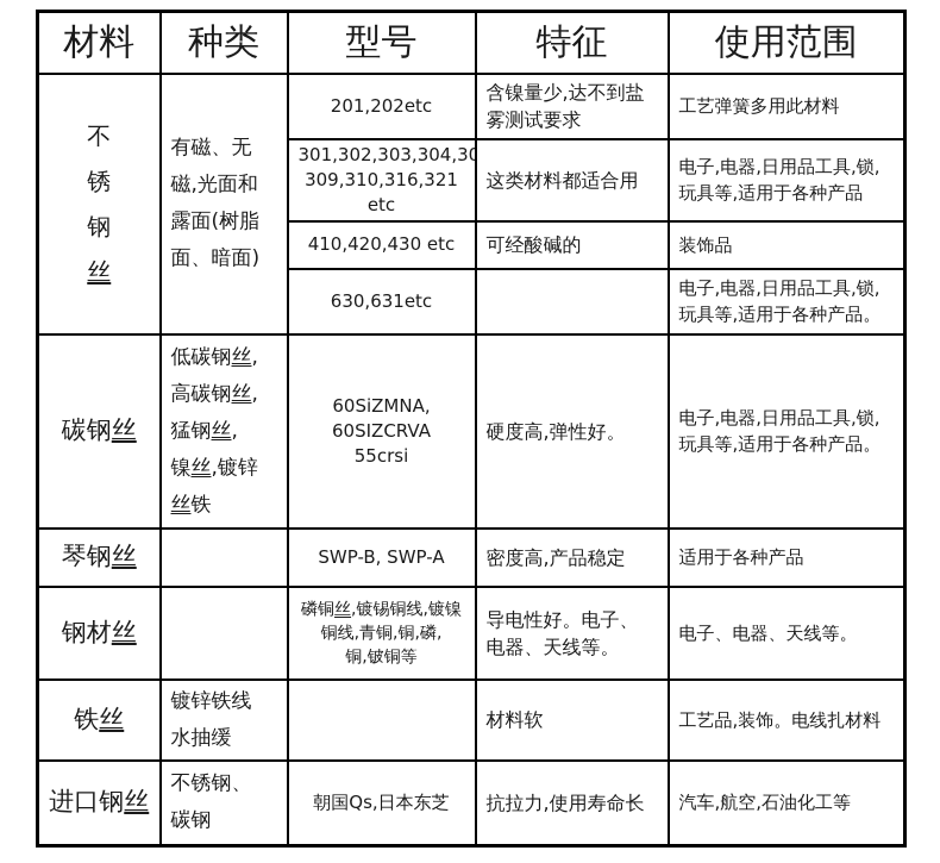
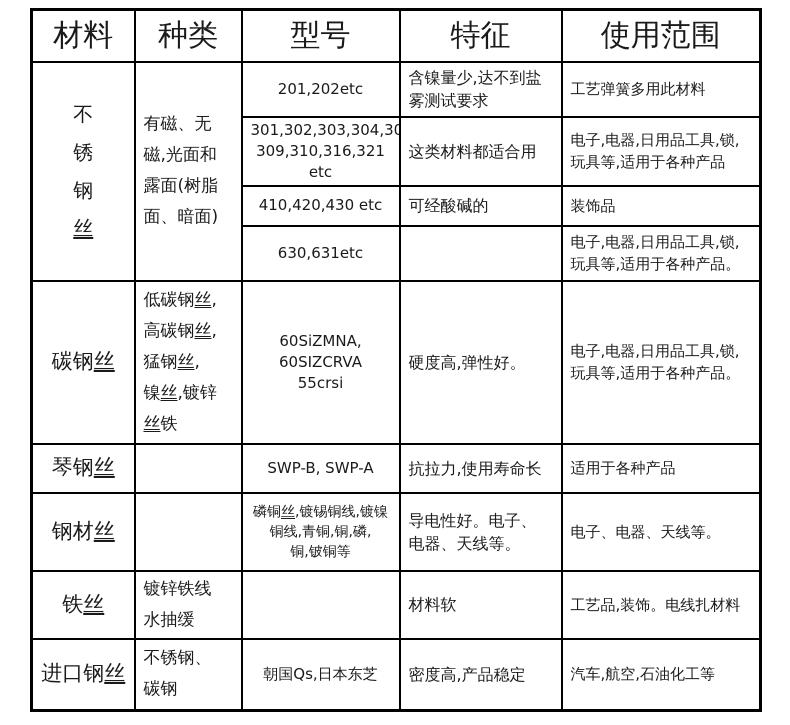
  材料	种类	型号	特征	使用范围
  不 锈 钢 丝	有磁、无 磁,光面和 露面(树脂 面、暗面)	201,202etc	含镍量少,达不到盐雾测试要求	工艺弹簧多用此材料
  301,302,303,304,30 309,310,316,321 etc	这类材料都适合用	电子,电器,日用品工具,锁,玩具等,适用于各种产品
  410,420,430 etc	可经酸碱的	装饰品
  630,631etc		电子,电器,日用品工具,锁,玩具等,适用于各种产品。
  碳钢丝	低碳钢丝, 高碳钢丝, 猛钢丝, 镍丝,镀锌 丝铁	60SiZMNA, 60SIZCRVA 55crsi	硬度高,弹性好。	电子,电器,日用品工具,锁,玩具等,适用于各种产品。
- 琴钢丝		SWP-B, SWP-A	密度高,产品稳定	适用于各种产品
+ 琴钢丝		SWP-B, SWP-A	抗拉力,使用寿命长	适用于各种产品
  钢材丝		磷铜丝,镀锡铜线,镀镍 铜线,青铜,铜,磷, 铜,铍铜等	导电性好。电子、 电器、天线等。	电子、电器、天线等。
  铁丝	镀锌铁线 水抽缓		材料软	工艺品,装饰。电线扎材料
- 进口钢丝	不锈钢、 碳钢	朝国Qs,日本东芝	抗拉力,使用寿命长	汽车,航空,石油化工等
+ 进口钢丝	不锈钢、 碳钢	朝国Qs,日本东芝	密度高,产品稳定	汽车,航空,石油化工等
